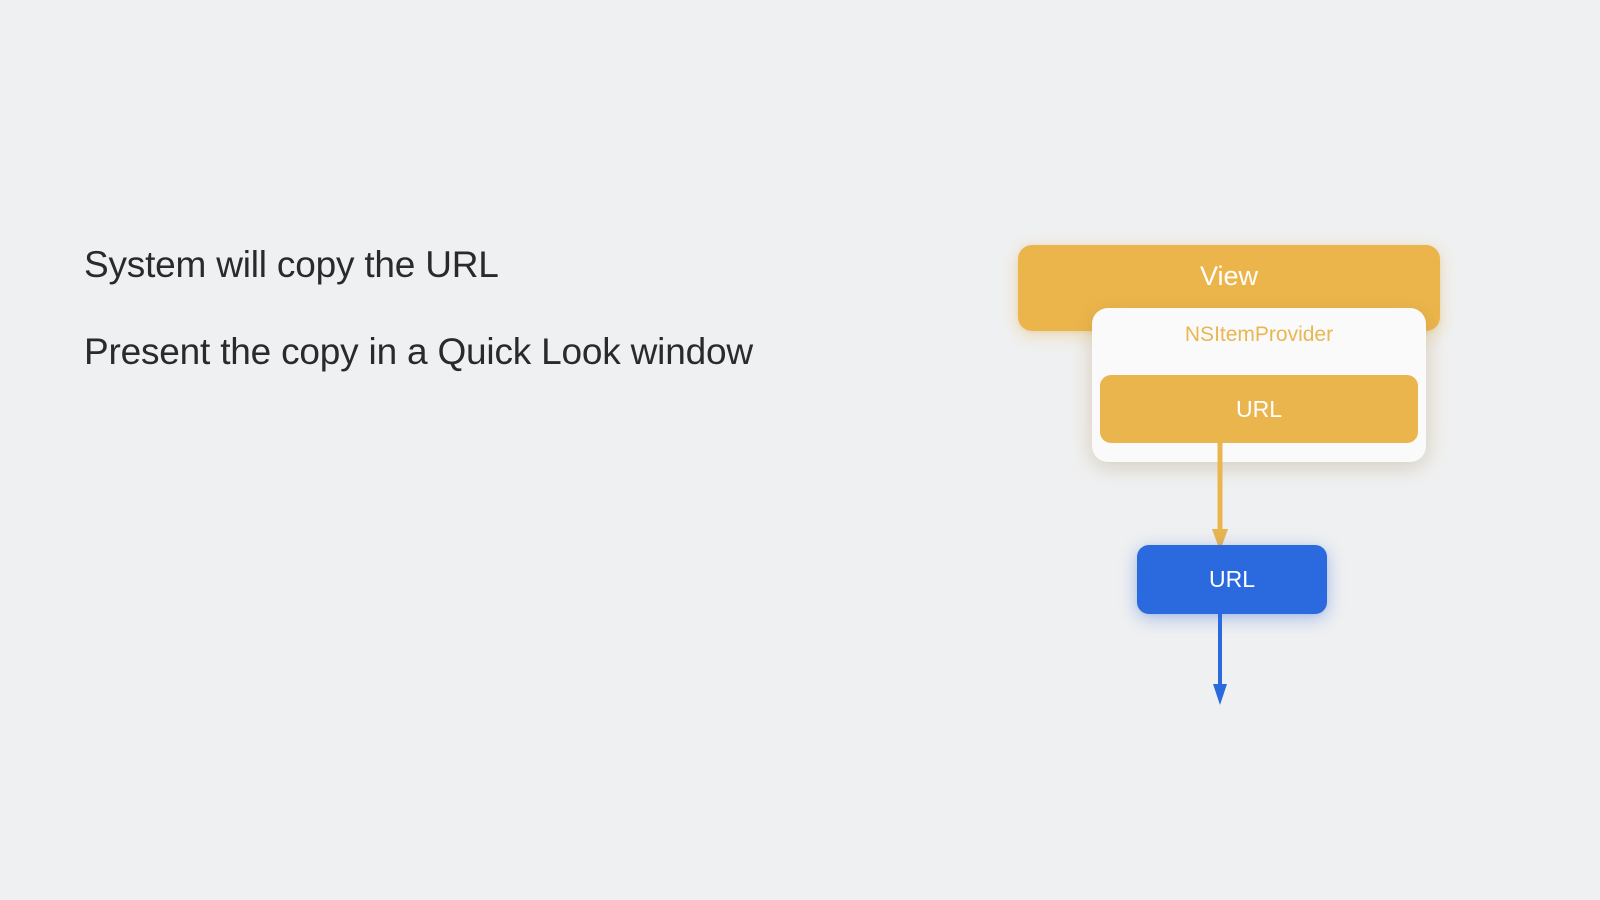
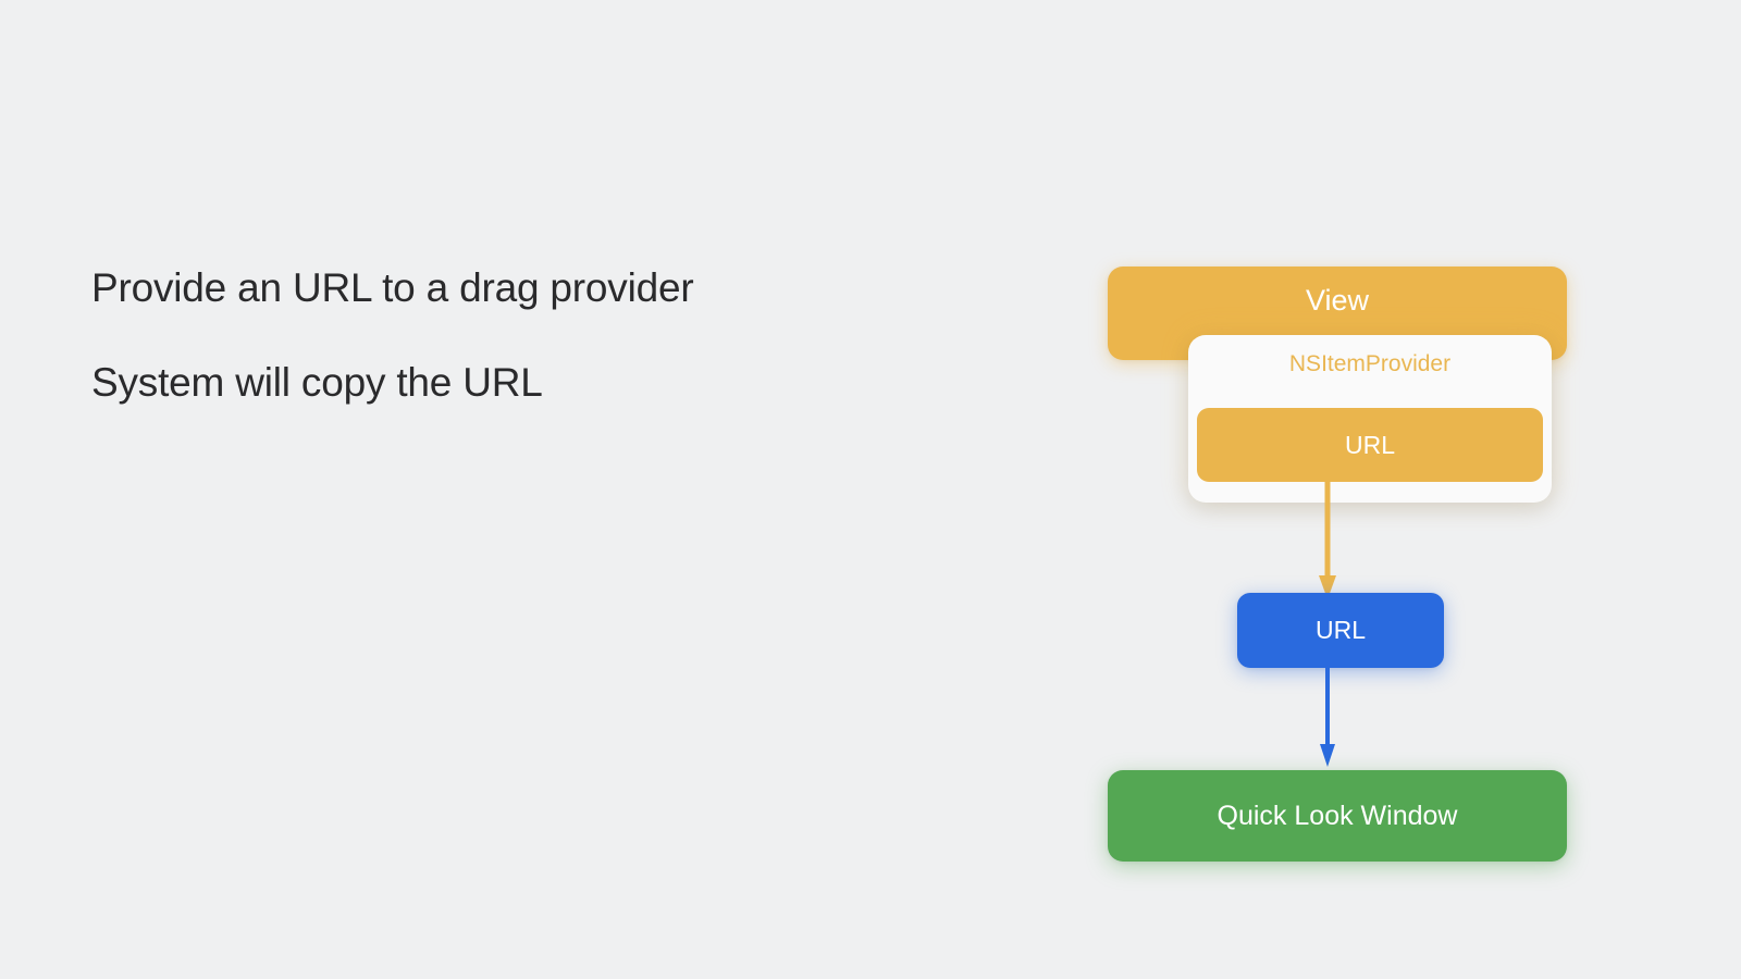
+ Provide an URL to a drag provider
  System will copy the URL
- Present the copy in a Quick Look window
  View
  NSItemProvider
  URL
  URL
+ Quick Look Window
